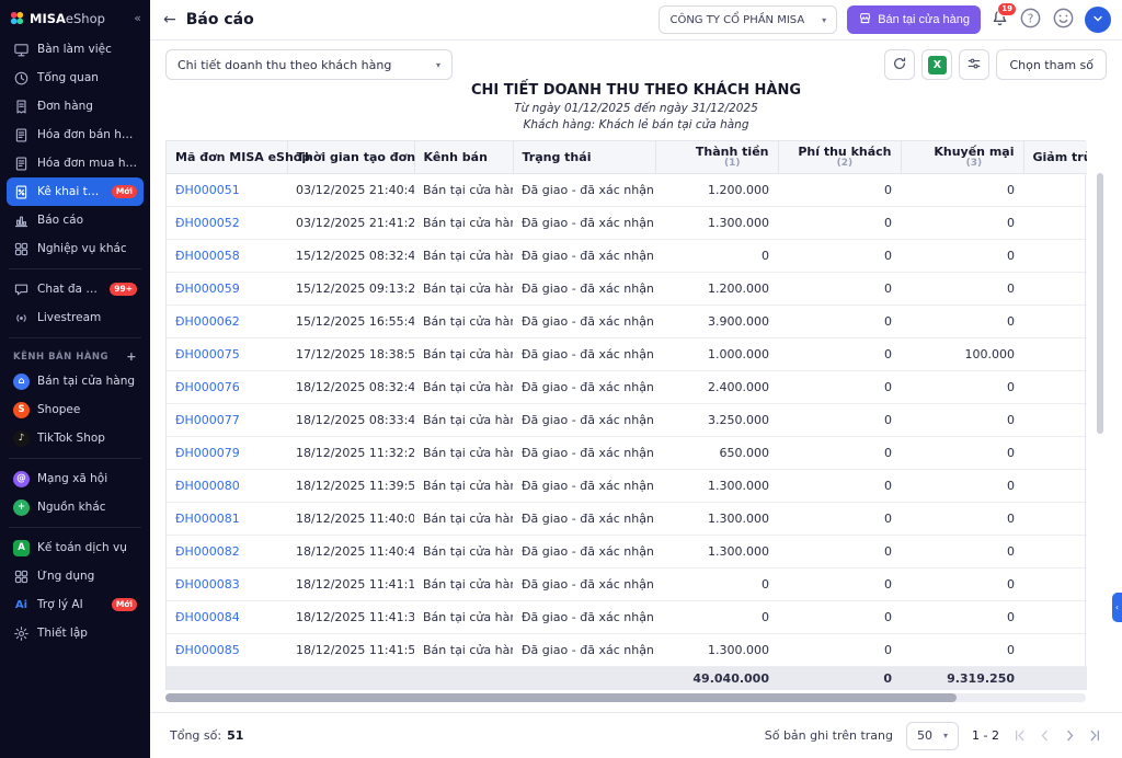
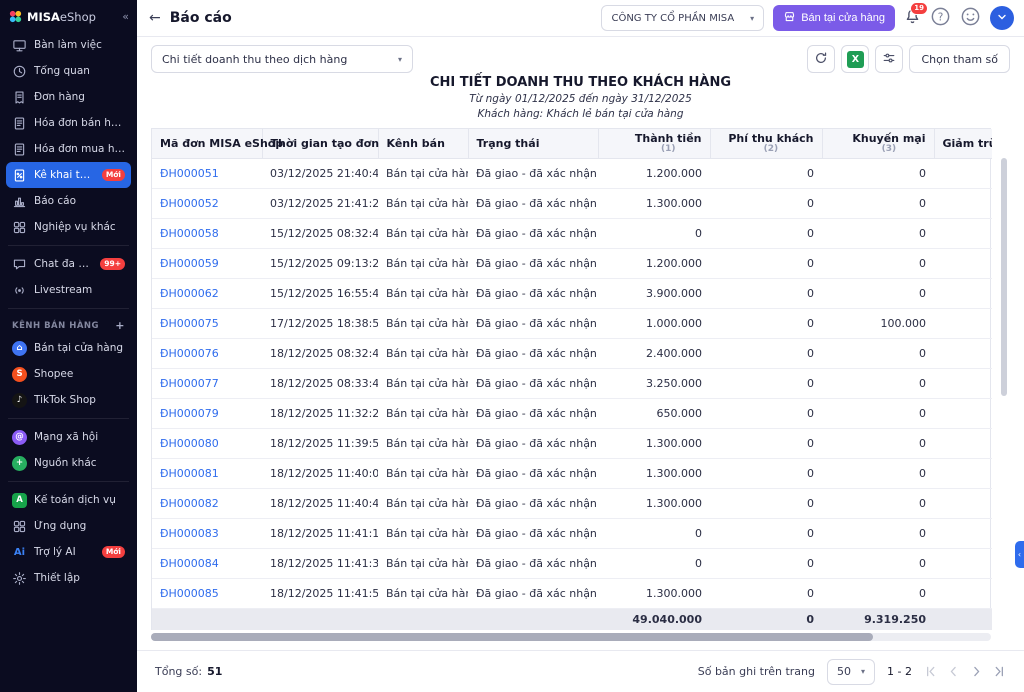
  MISAeShop
  «
  Bàn làm việc
  Tổng quan
  Đơn hàng
  Hóa đơn bán hàn
  Hóa đơn mua hàn
  Kê khai thu
  Mới
  Báo cáo
  Nghiệp vụ khác
  Chat đa kê
  99+
  Livestream
  KÊNH BÁN HÀNG
  +
  ⌂
  Bán tại cửa hàng
  S
  Shopee
  ♪
  TikTok Shop
  @
  Mạng xã hội
  +
  Nguồn khác
  A
  Kế toán dịch vụ
  Ứng dụng
  Ai
  Trợ lý AI
  Mới
  Thiết lập
  ←
  Báo cáo
  CÔNG TY CỔ PHẦN MISA
  ▾
  Bán tại cửa hàng
  19
  ?
- Chi tiết doanh thu theo khách hàng
+ Chi tiết doanh thu theo dịch hàng
  ▾
  X
  Chọn tham số
  CHI TIẾT DOANH THU THEO KHÁCH HÀNG
  Từ ngày 01/12/2025 đến ngày 31/12/2025
  Khách hàng: Khách lẻ bán tại cửa hàng
  Mã đơn MISA eSh	Thời gian tạo đơn	Kênh bán	Trạng thái	Thành tiền(1)	Phí thu khách(2)	Khuyến mại(3)	Giảm tr
  ĐH000051	03/12/2025 21:40:4	Bán tại cửa hà	Đã giao - đã xác nhận	1.200.000	0	0
  ĐH000052	03/12/2025 21:41:2	Bán tại cửa hà	Đã giao - đã xác nhận	1.300.000	0	0
  ĐH000058	15/12/2025 08:32:4	Bán tại cửa hà	Đã giao - đã xác nhận	0	0	0
  ĐH000059	15/12/2025 09:13:2	Bán tại cửa hà	Đã giao - đã xác nhận	1.200.000	0	0
  ĐH000062	15/12/2025 16:55:4	Bán tại cửa hà	Đã giao - đã xác nhận	3.900.000	0	0
  ĐH000075	17/12/2025 18:38:5	Bán tại cửa hà	Đã giao - đã xác nhận	1.000.000	0	100.000
  ĐH000076	18/12/2025 08:32:4	Bán tại cửa hà	Đã giao - đã xác nhận	2.400.000	0	0
  ĐH000077	18/12/2025 08:33:4	Bán tại cửa hà	Đã giao - đã xác nhận	3.250.000	0	0
  ĐH000079	18/12/2025 11:32:2	Bán tại cửa hà	Đã giao - đã xác nhận	650.000	0	0
  ĐH000080	18/12/2025 11:39:5	Bán tại cửa hà	Đã giao - đã xác nhận	1.300.000	0	0
  ĐH000081	18/12/2025 11:40:0	Bán tại cửa hà	Đã giao - đã xác nhận	1.300.000	0	0
  ĐH000082	18/12/2025 11:40:4	Bán tại cửa hà	Đã giao - đã xác nhận	1.300.000	0	0
  ĐH000083	18/12/2025 11:41:1	Bán tại cửa hà	Đã giao - đã xác nhận	0	0	0
  ĐH000084	18/12/2025 11:41:3	Bán tại cửa hà	Đã giao - đã xác nhận	0	0	0
  ĐH000085	18/12/2025 11:41:5	Bán tại cửa hà	Đã giao - đã xác nhận	1.300.000	0	0
  				49.040.000	0	9.319.250
  Tổng số:
  51
  Số bản ghi trên trang
  50
  ▾
  1 - 2
  ‹
